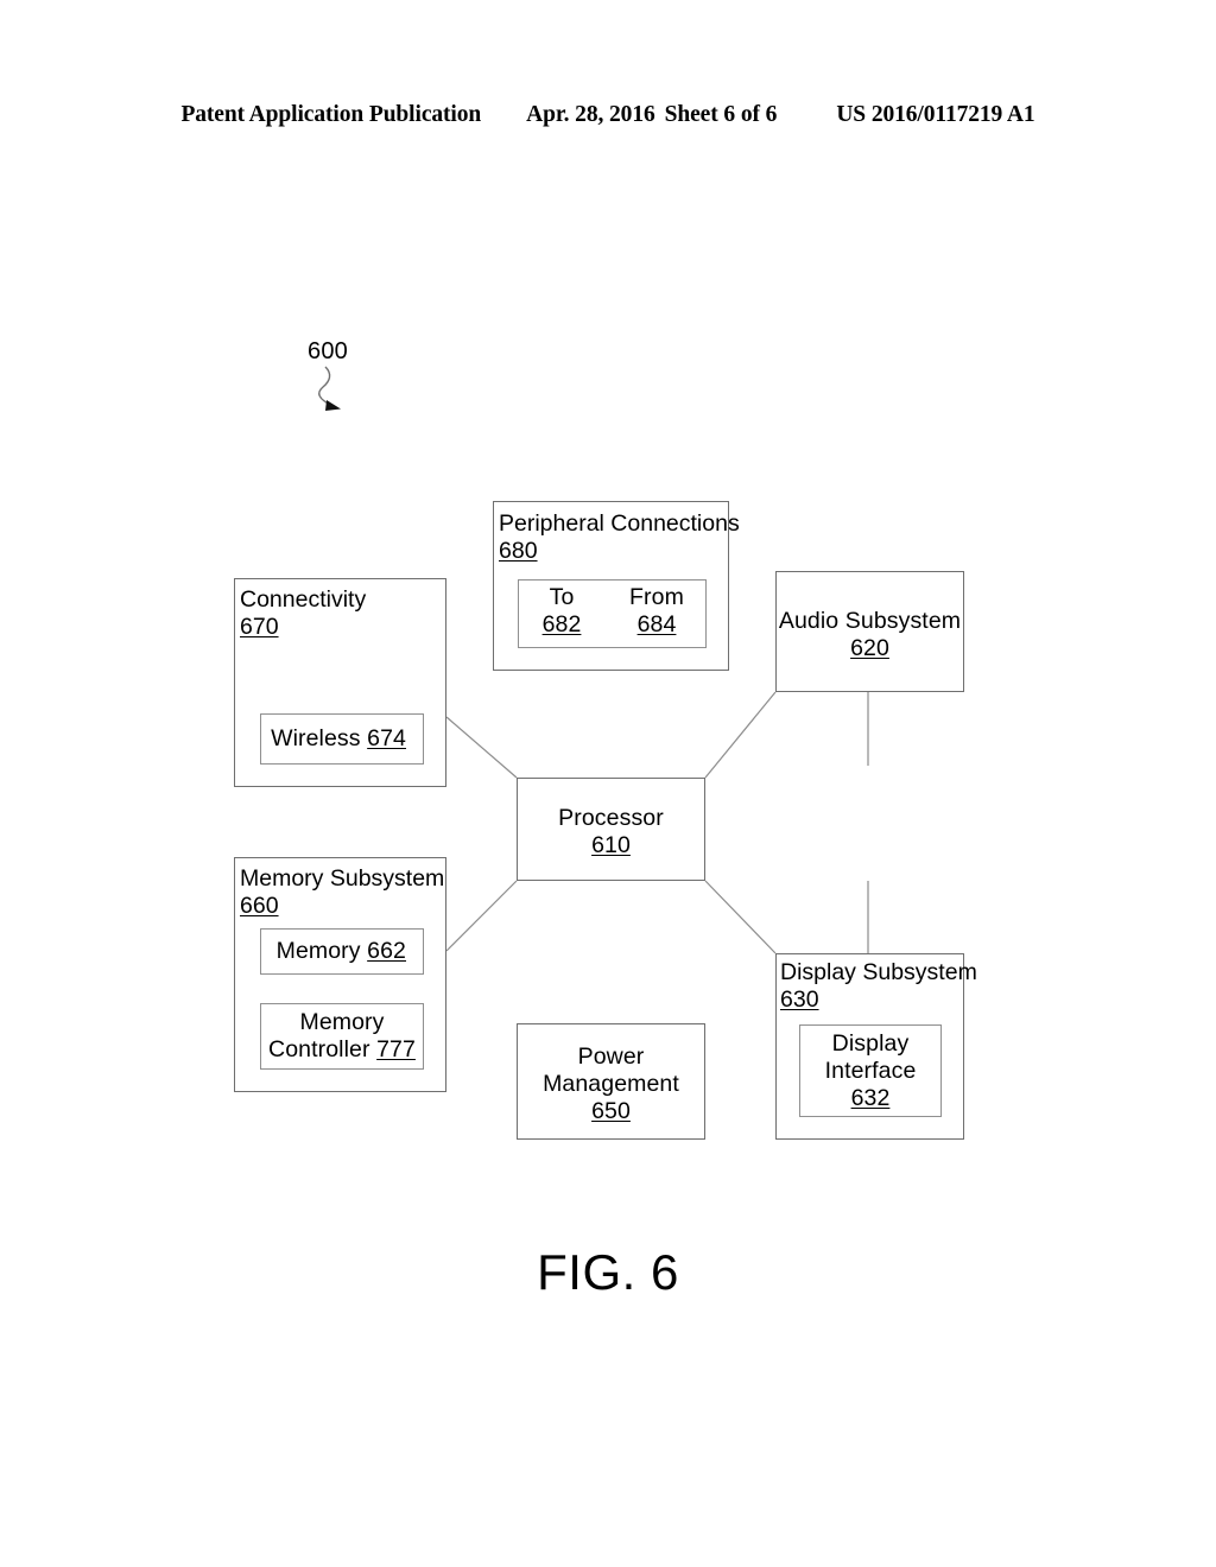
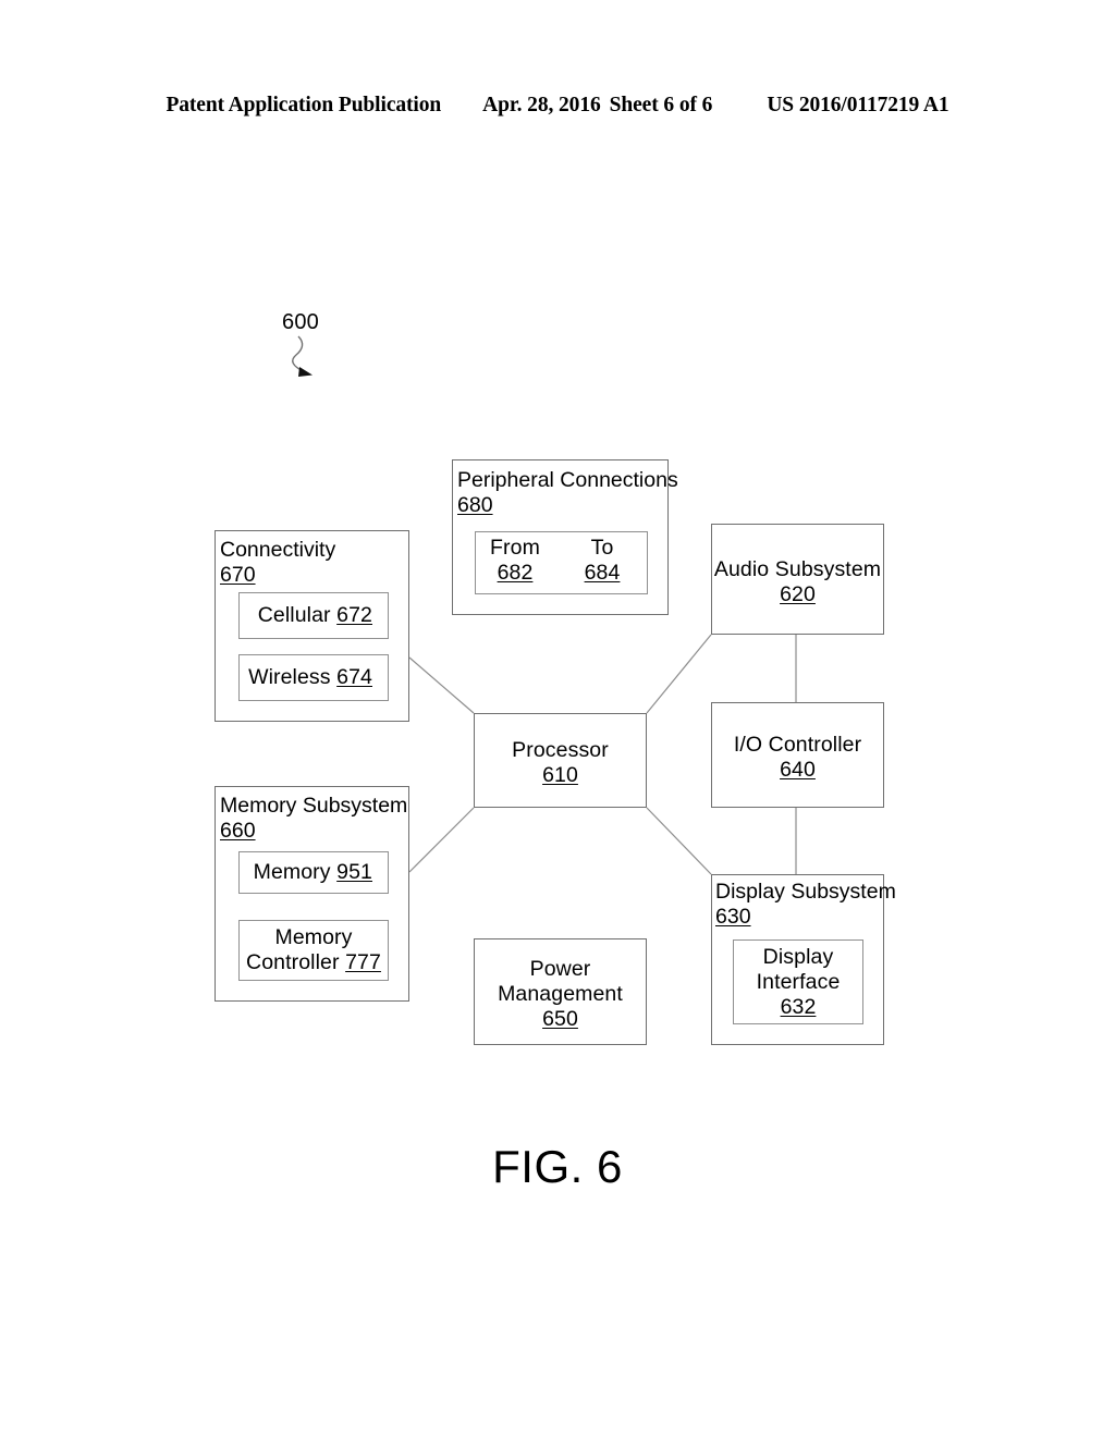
  Patent Application Publication
  Apr. 28, 2016
  Sheet 6 of 6
  US 2016/0117219 A1
  600
  Peripheral Connections
  680
- To
+ From
  682
- From
+ To
  684
  Connectivity
  670
+ Cellular 672
  Wireless 674
  Audio Subsystem
  620
  Processor
  610
+ I/O Controller
+ 640
  Memory Subsystem
  660
- Memory 662
+ Memory 951
  Memory
  Controller 777
  Display Subsystem
  630
  Display
  Interface
  632
  Power
  Management
  650
  FIG. 6
